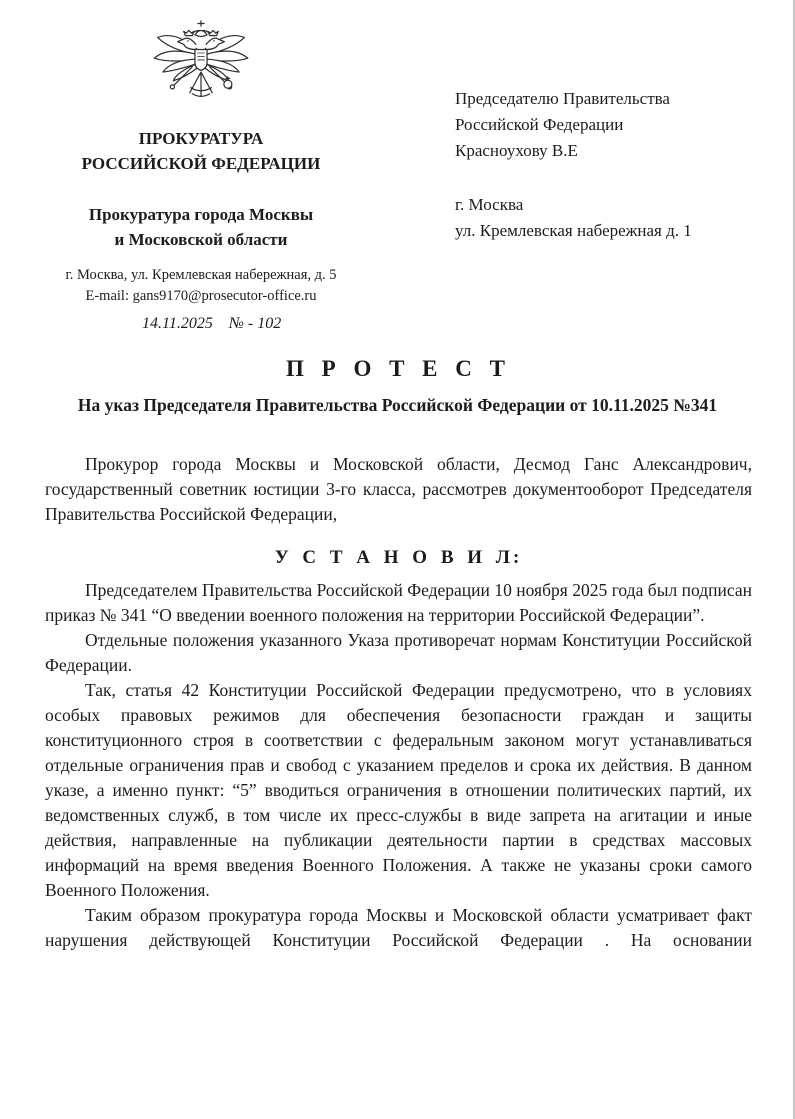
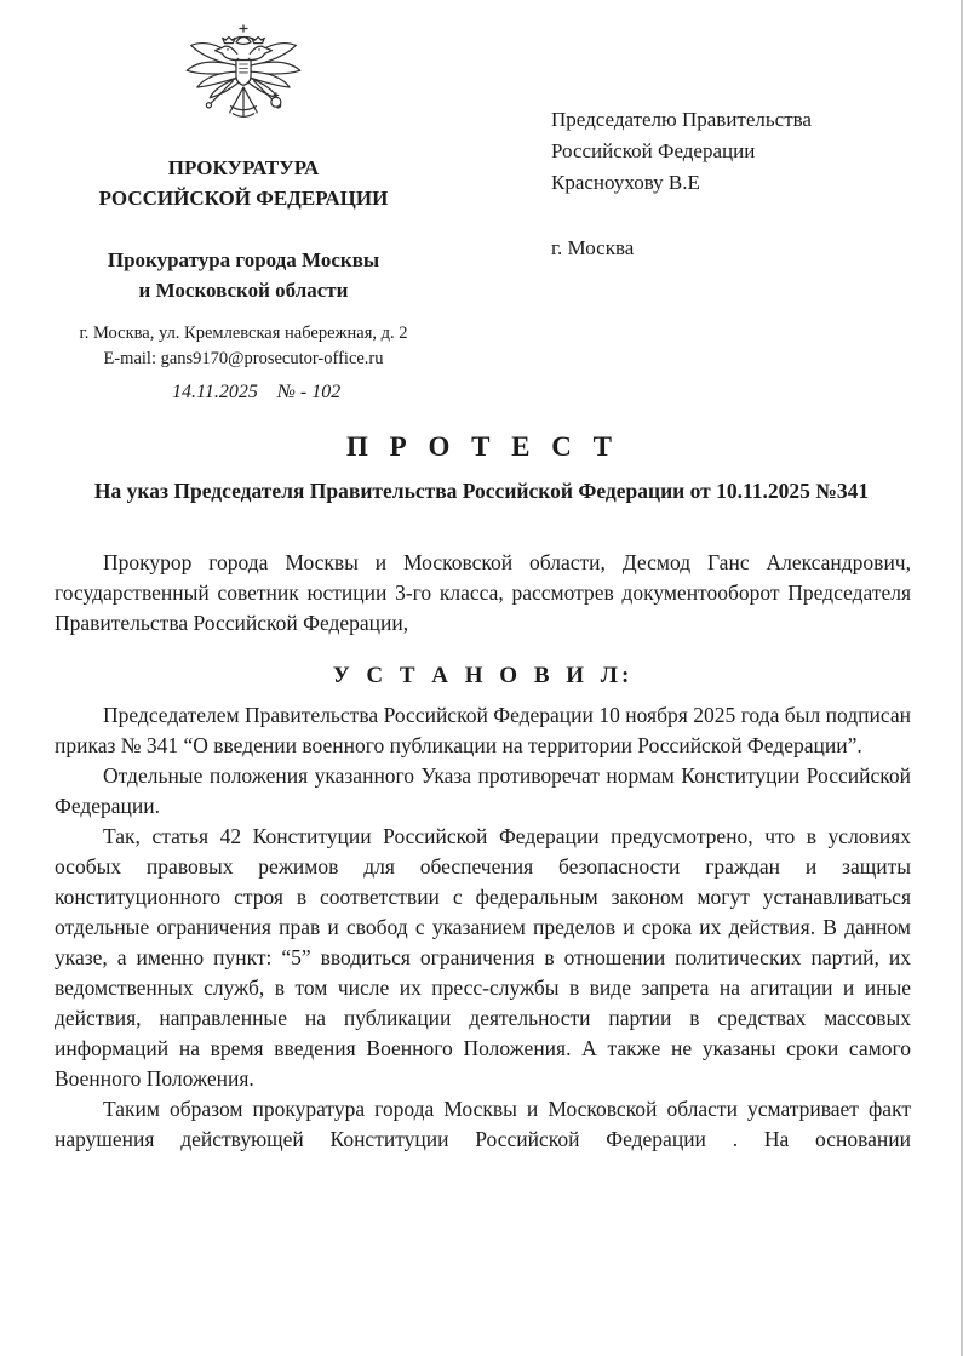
  ПРОКУРАТУРА
  РОССИЙСКОЙ ФЕДЕРАЦИИ
  Прокуратура города Москвы
  и Московской области
- г. Москва, ул. Кремлевская набережная, д. 5
+ г. Москва, ул. Кремлевская набережная, д. 2
  E-mail: gans9170@prosecutor-office.ru
  14.11.2025 № - 102
  Председателю Правительства
  Российской Федерации
  Красноухову В.Е
  г. Москва
- ул. Кремлевская набережная д. 1
  П Р О Т Е С Т
  На указ Председателя Правительства Российской Федерации от 10.11.2025 №341
  Прокурор города Москвы и Московской области, Десмод Ганс Александрович, государственный советник юстиции 3-го класса, рассмотрев документооборот Председателя Правительства Российской Федерации,
  У С Т А Н О В И Л:
- Председателем Правительства Российской Федерации 10 ноября 2025 года был подписан приказ № 341 “О введении военного положения на территории Российской Федерации”.
+ Председателем Правительства Российской Федерации 10 ноября 2025 года был подписан приказ № 341 “О введении военного публикации на территории Российской Федерации”.
  Отдельные положения указанного Указа противоречат нормам Конституции Российской Федерации.
  Так, статья 42 Конституции Российской Федерации предусмотрено, что в условиях особых правовых режимов для обеспечения безопасности граждан и защиты конституционного строя в соответствии с федеральным законом могут устанавливаться отдельные ограничения прав и свобод с указанием пределов и срока их действия. В данном указе, а именно пункт: “5” вводиться ограничения в отношении политических партий, их ведомственных служб, в том числе их пресс-службы в виде запрета на агитации и иные действия, направленные на публикации деятельности партии в средствах массовых информаций на время введения Военного Положения. А также не указаны сроки самого Военного Положения.
  Таким образом прокуратура города Москвы и Московской области усматривает факт нарушения действующей Конституции Российской Федерации . На основании
